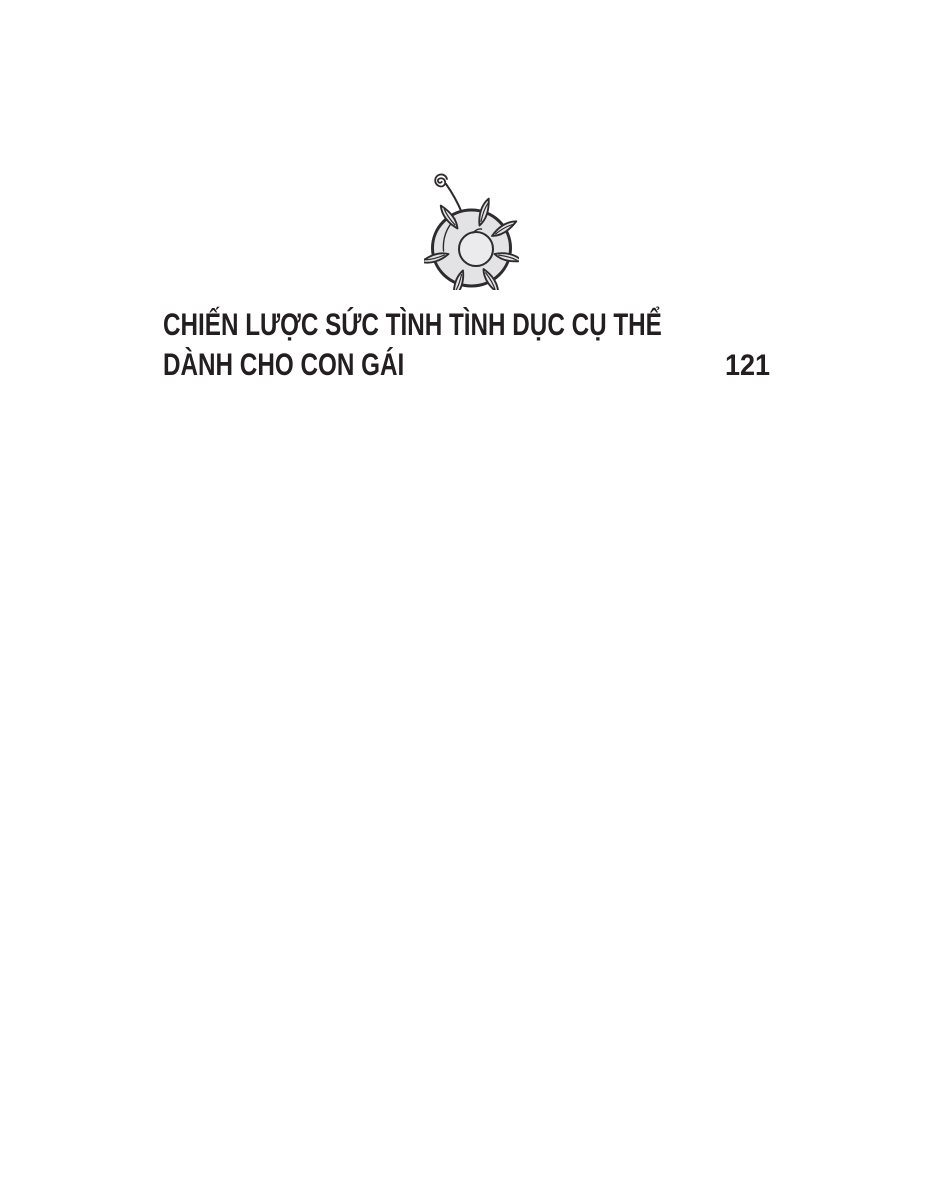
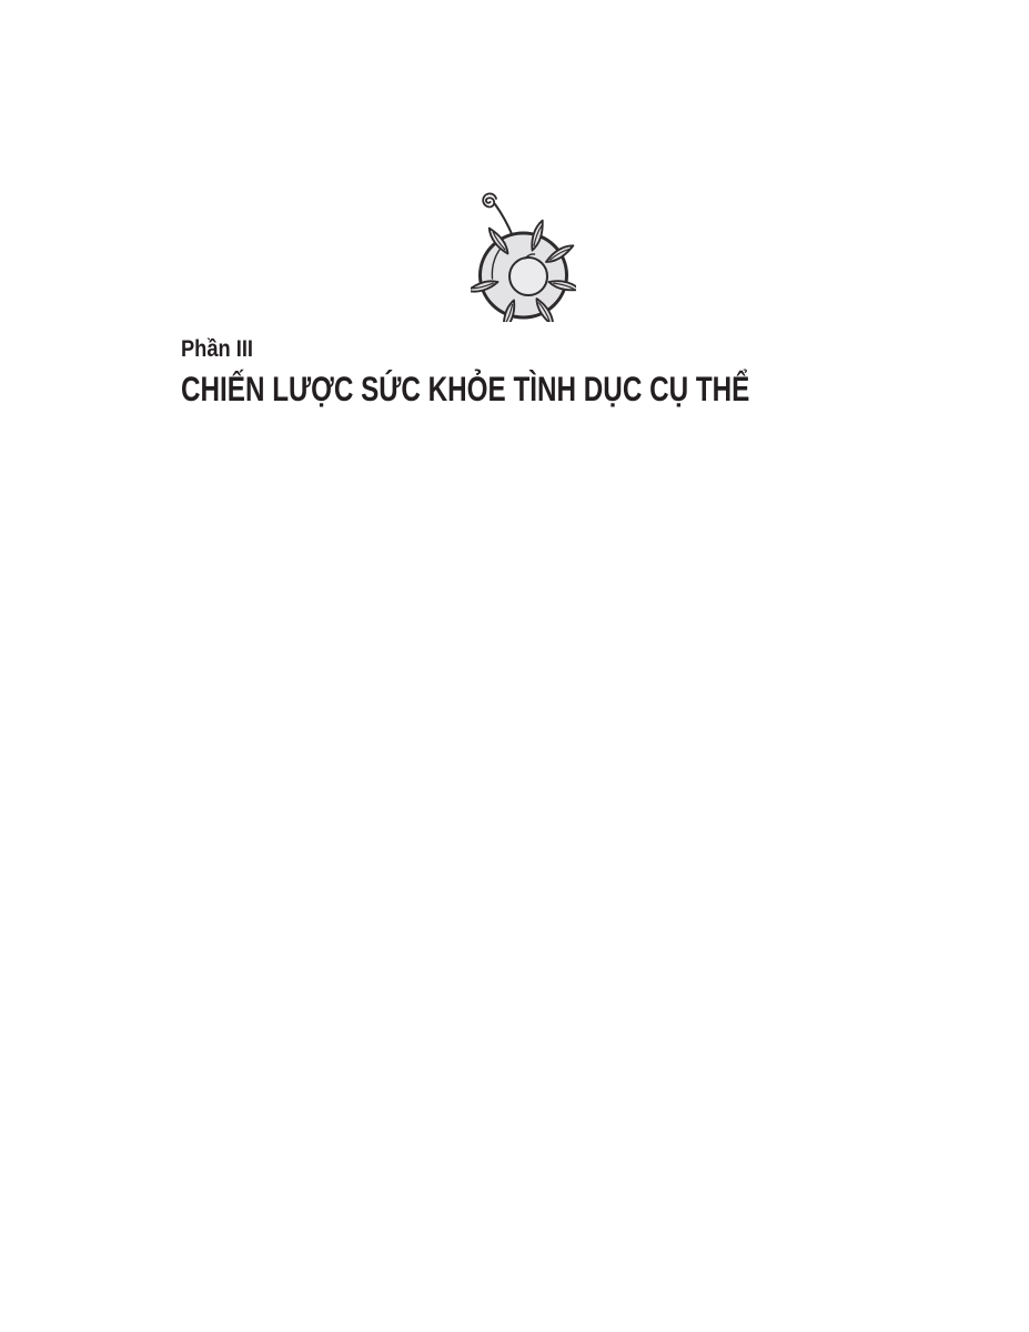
+ Phần III
- CHIẾN LƯỢC SỨC TÌNH TÌNH DỤC CỤ THỂ
+ CHIẾN LƯỢC SỨC KHỎE TÌNH DỤC CỤ THỂ
- DÀNH CHO CON GÁI
- 121
